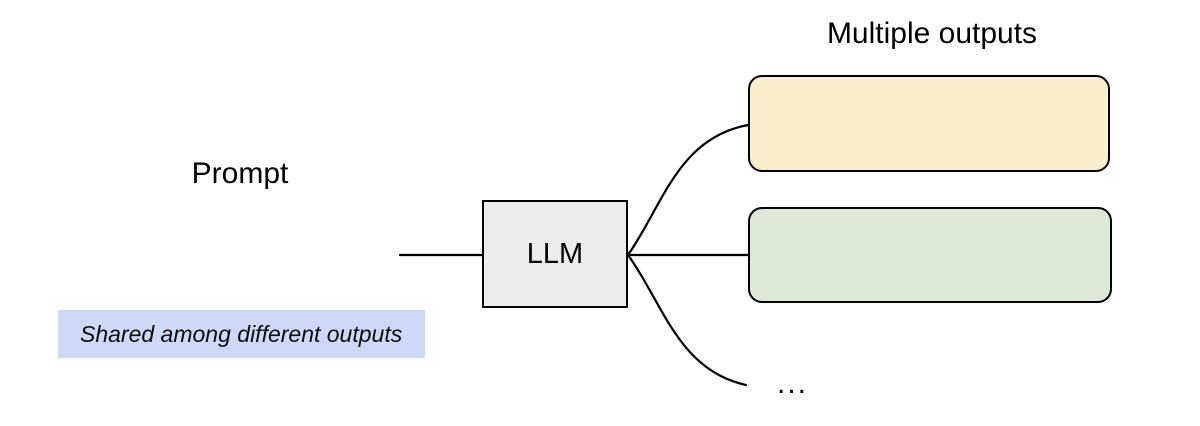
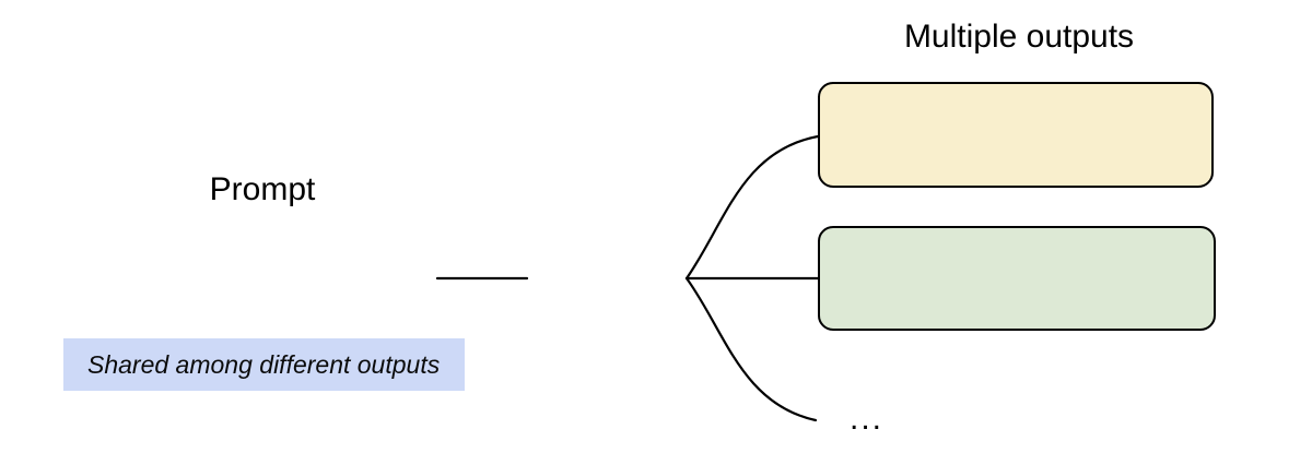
  Prompt
  Shared among different outputs
- LLM
  Multiple outputs
  ...
